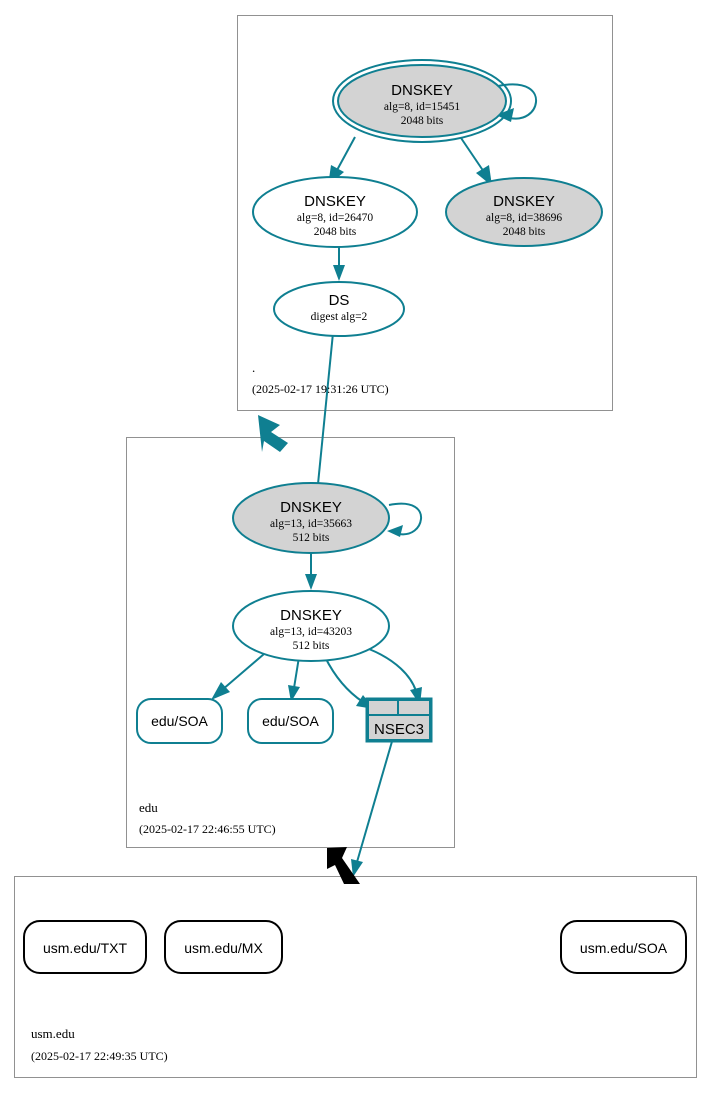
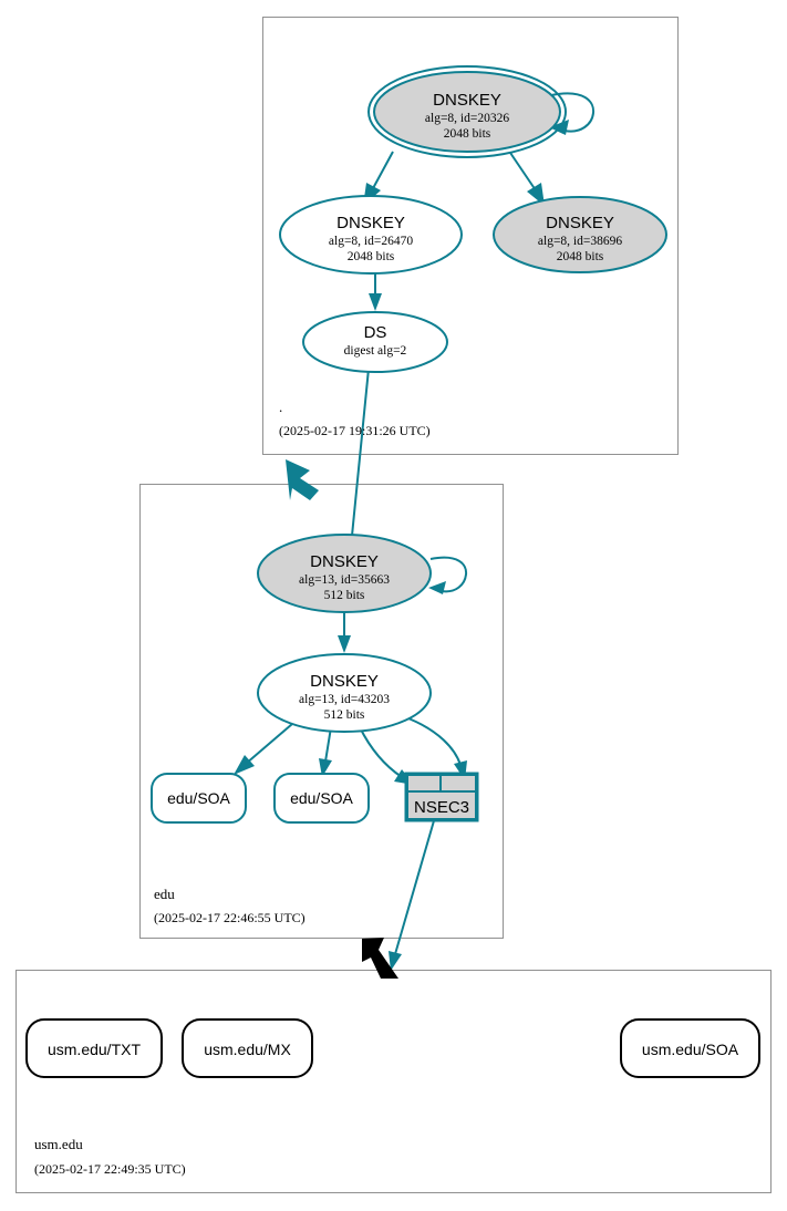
  DNSKEY
- alg=8, id=15451
+ alg=8, id=20326
  2048 bits
  DNSKEY
  alg=8, id=26470
  2048 bits
  DNSKEY
  alg=8, id=38696
  2048 bits
  DS
  digest alg=2
  .
  (2025-02-17 19:31:26 UTC)
  DNSKEY
  alg=13, id=35663
  512 bits
  DNSKEY
  alg=13, id=43203
  512 bits
  edu/SOA
  edu/SOA
  NSEC3
  edu
  (2025-02-17 22:46:55 UTC)
  usm.edu/TXT
  usm.edu/MX
  usm.edu/SOA
  usm.edu
  (2025-02-17 22:49:35 UTC)
